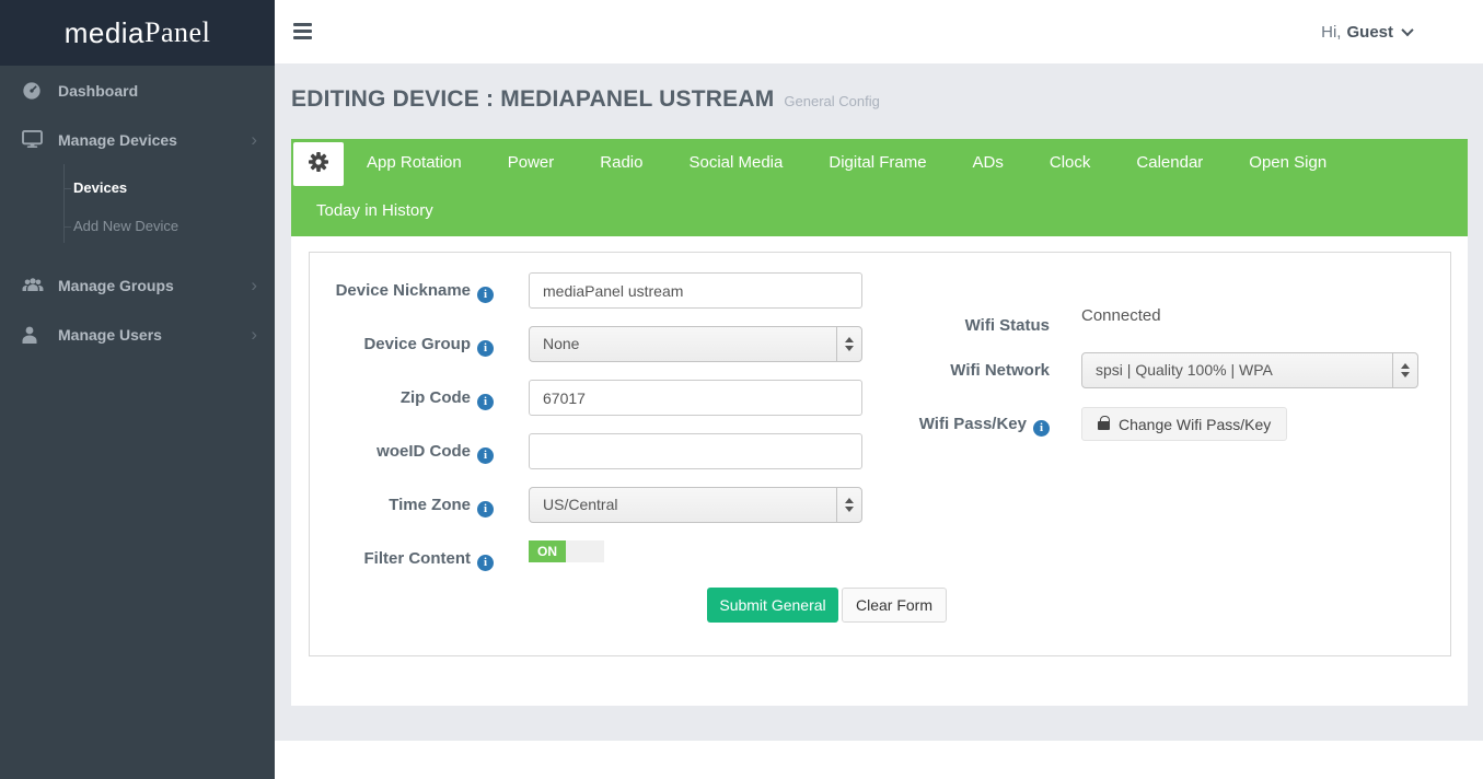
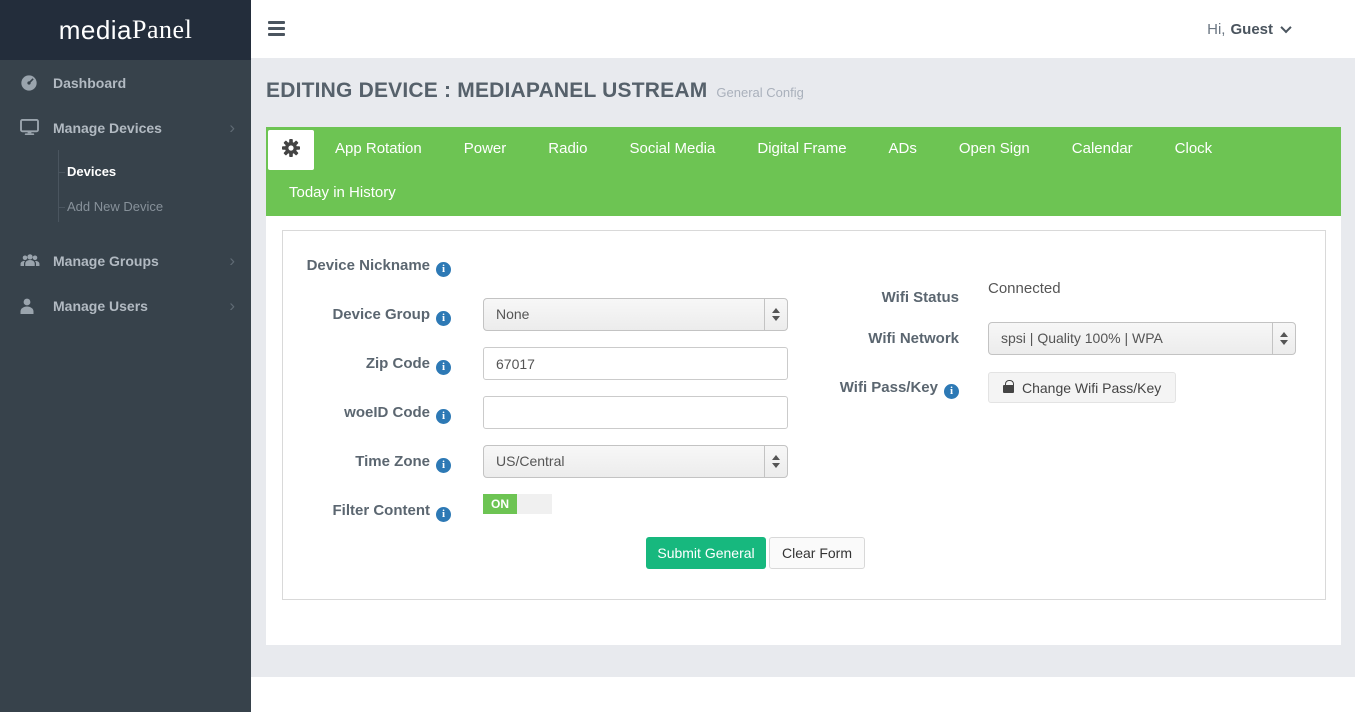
  media
  Panel
  Dashboard
  Manage Devices
  ›
  Devices
  Add New Device
  Manage Groups
  ›
  Manage Users
  ›
  Hi,
  Guest
  EDITING DEVICE : MEDIAPANEL USTREAM
  General Config
  App Rotation
  Power
  Radio
  Social Media
  Digital Frame
  ADs
- Clock
+ Open Sign
  Calendar
- Open Sign
+ Clock
  Today in History
  Device Nickname i
- mediaPanel ustream
  Device Group i
  None
  Zip Code i
  67017
  woeID Code i
  Time Zone i
  US/Central
  Filter Content i
  ON
  Wifi Status
  Connected
  Wifi Network
  spsi | Quality 100% | WPA
  Wifi Pass/Key i
  Change Wifi Pass/Key
  Submit General
  Clear Form
